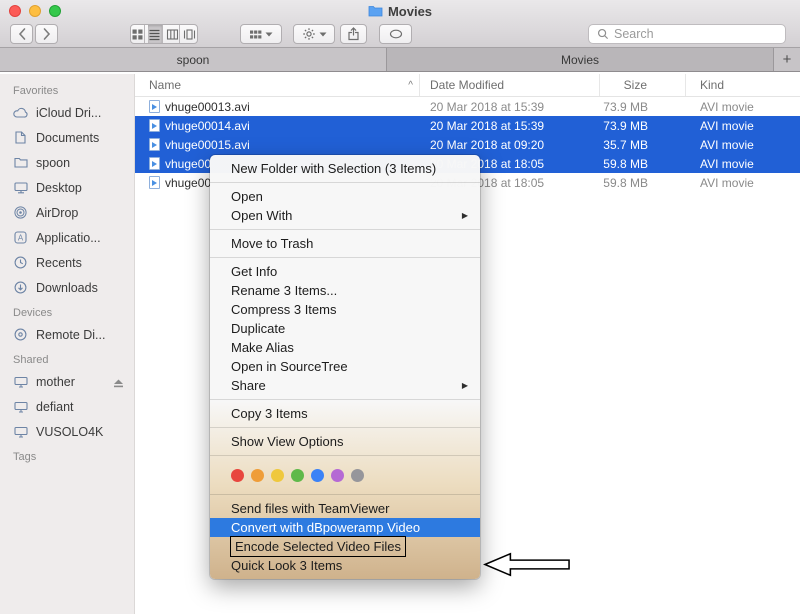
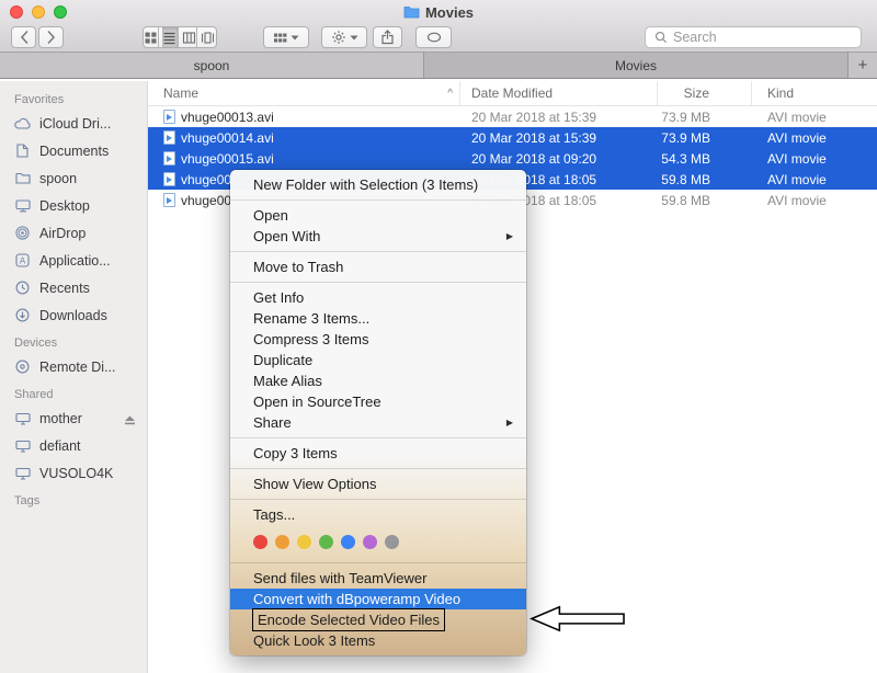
  Movies
  Search
  spoon
  Movies
  +
  Favorites
  iCloud Dri...
  Documents
  spoon
  Desktop
  AirDrop
  A
  Applicatio...
  Recents
  Downloads
  Devices
  Remote Di...
  Shared
  mother
  defiant
  VUSOLO4K
  Tags
  Name
  ^
  Date Modified
  Size
  Kind
  vhuge00013.avi
  20 Mar 2018 at 15:39
  73.9 MB
  AVI movie
  vhuge00014.avi
  20 Mar 2018 at 15:39
  73.9 MB
  AVI movie
  vhuge00015.avi
  20 Mar 2018 at 09:20
- 35.7 MB
+ 54.3 MB
  AVI movie
  vhuge00
  59.8 MB
  AVI movie
  vhuge00
  59.8 MB
  AVI movie
  New Folder with Selection (3 Items)
  Open
  Open With
  ▶
  Move to Trash
  Get Info
  Rename 3 Items...
  Compress 3 Items
  Duplicate
  Make Alias
  Open in SourceTree
  Share
  ▶
  Copy 3 Items
  Show View Options
+ Tags...
  Send files with TeamViewer
  Convert with dBpoweramp Video
  Encode Selected Video Files
  Quick Look 3 Items
